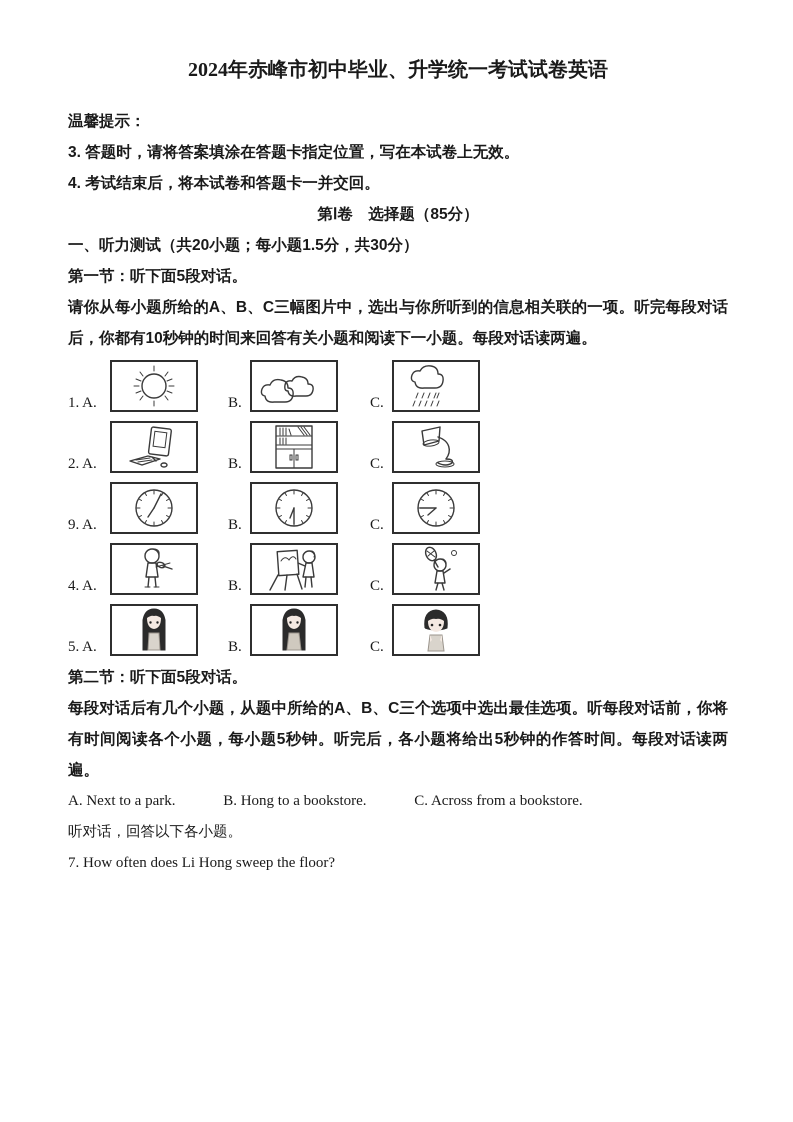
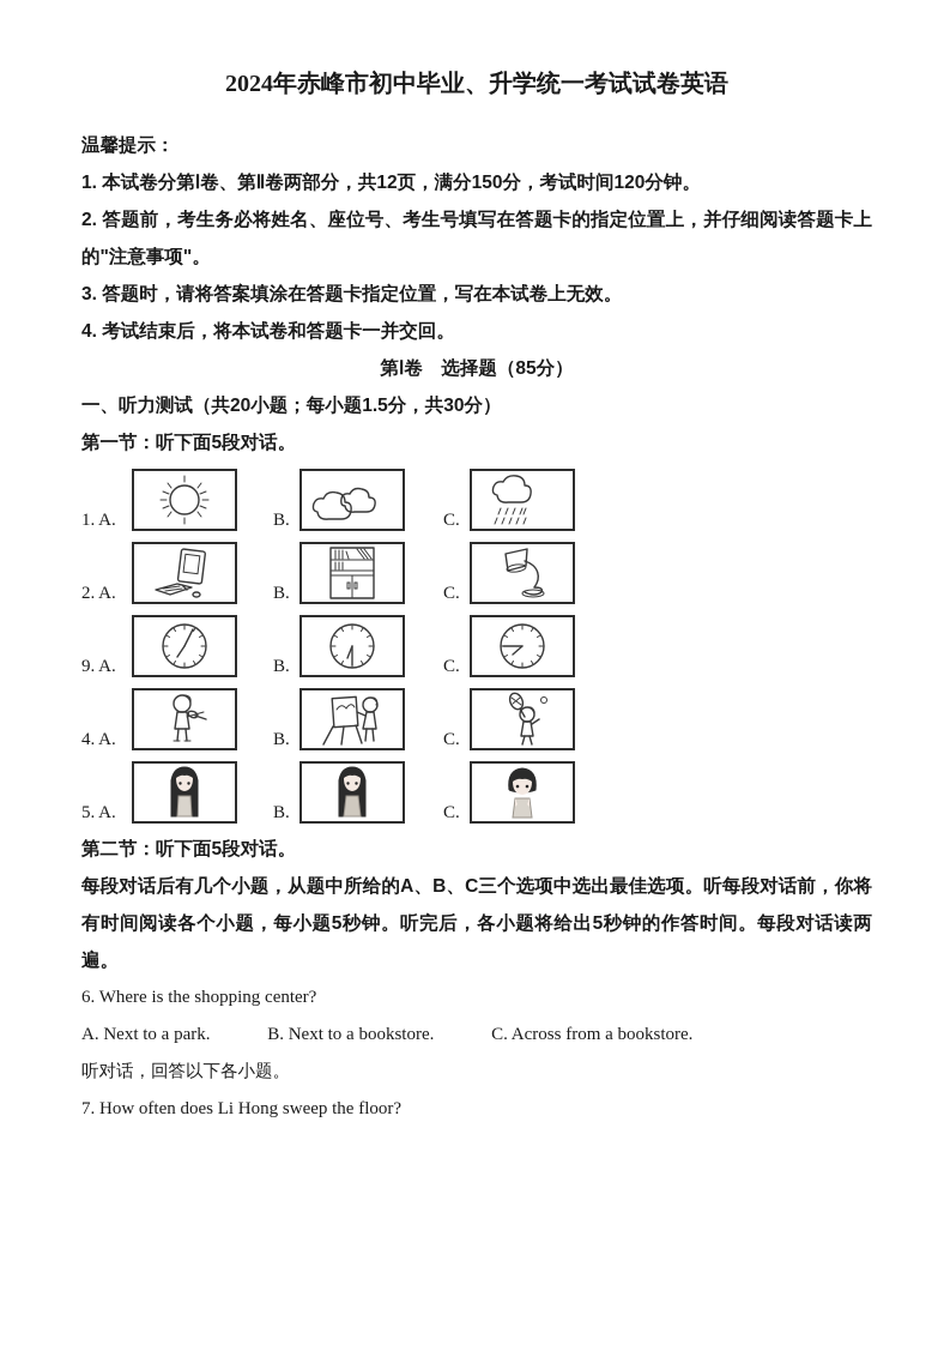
  2024年赤峰市初中毕业、升学统一考试试卷英语
  温馨提示：
+ 1. 本试卷分第Ⅰ卷、第Ⅱ卷两部分，共12页，满分150分，考试时间120分钟。
+ 2. 答题前，考生务必将姓名、座位号、考生号填写在答题卡的指定位置上，并仔细阅读答题卡上的"注意事项"。
  3. 答题时，请将答案填涂在答题卡指定位置，写在本试卷上无效。
  4. 考试结束后，将本试卷和答题卡一并交回。
  第Ⅰ卷 选择题（85分）
  一、听力测试（共20小题；每小题1.5分，共30分）
  第一节：听下面5段对话。
- 请你从每小题所给的A、B、C三幅图片中，选出与你所听到的信息相关联的一项。听完每段对话后，你都有10秒钟的时间来回答有关小题和阅读下一小题。每段对话读两遍。
  1. A.
  B.
  C.
  2. A.
  B.
  C.
  9. A.
  B.
  C.
  4. A.
  B.
  C.
  5. A.
  B.
  C.
  第二节：听下面5段对话。
  每段对话后有几个小题，从题中所给的A、B、C三个选项中选出最佳选项。听每段对话前，你将有时间阅读各个小题，每小题5秒钟。听完后，各小题将给出5秒钟的作答时间。每段对话读两遍。
+ 6. Where is the shopping center?
- A. Next to a park. B. Hong to a bookstore. C. Across from a bookstore.
+ A. Next to a park. B. Next to a bookstore. C. Across from a bookstore.
  听对话，回答以下各小题。
  7. How often does Li Hong sweep the floor?
